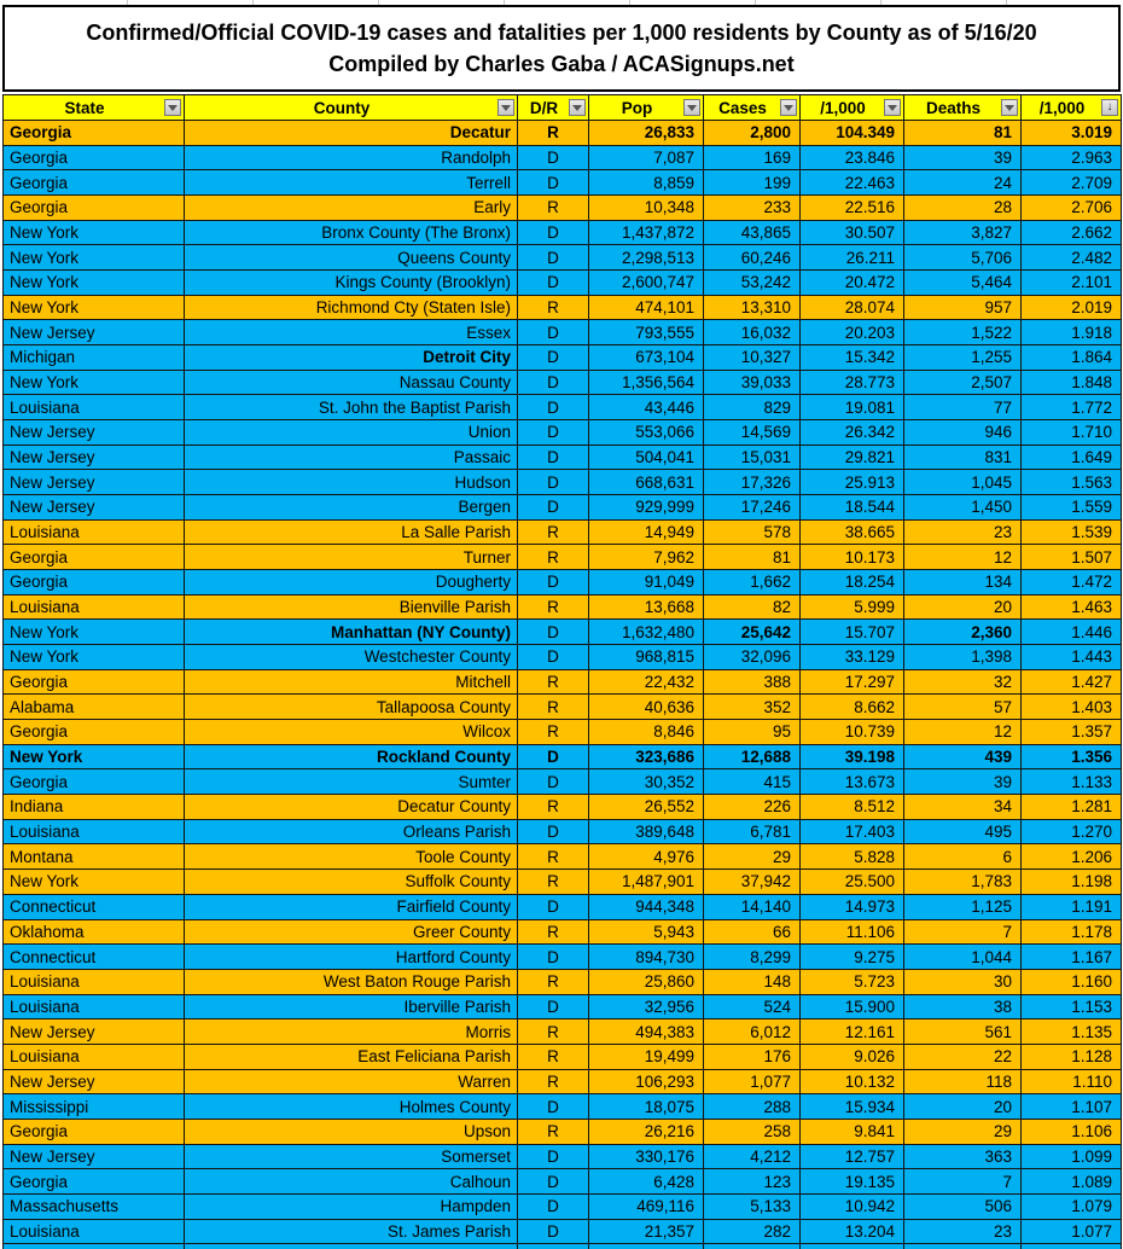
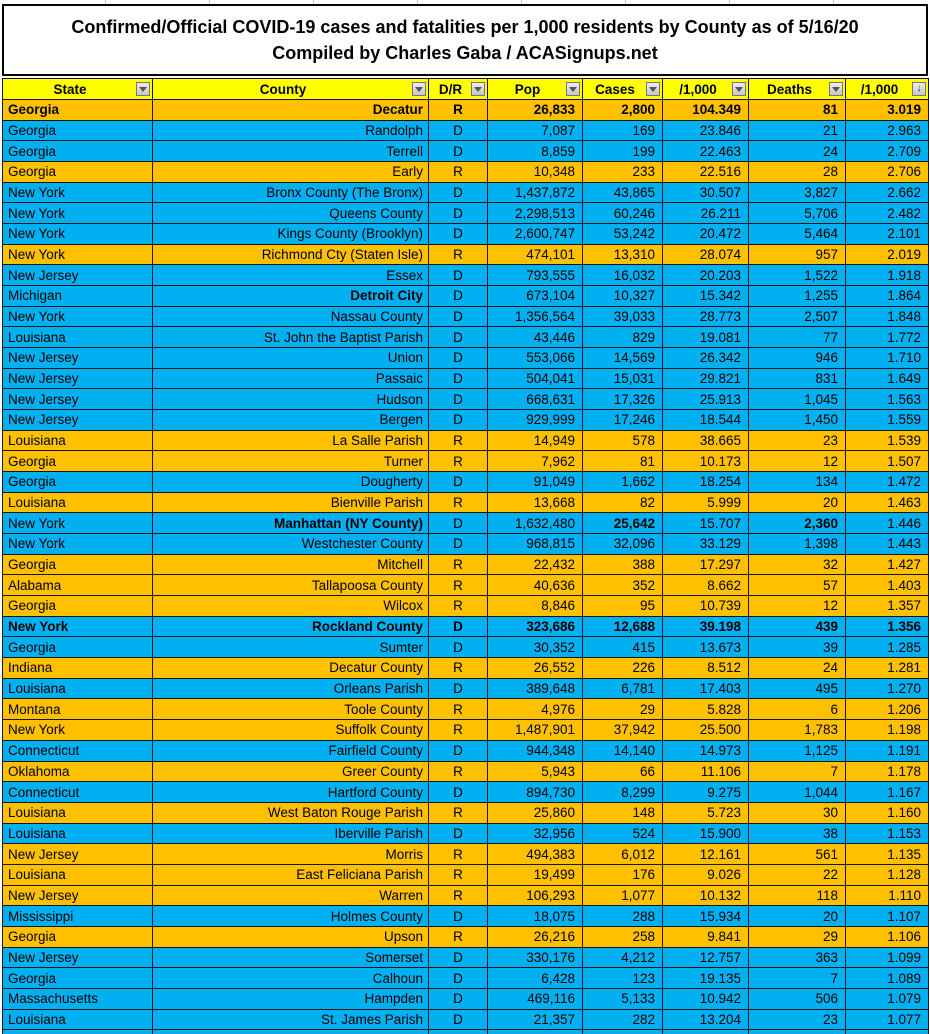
  Confirmed/Official COVID-19 cases and fatalities per 1,000 residents by County as of 5/16/20
  Compiled by Charles Gaba / ACASignups.net
  State	County	D/R	Pop	Cases	/1,000	Deaths	/1,000 ↓
  Georgia	Decatur	R	26,833	2,800	104.349	81	3.019
- Georgia	Randolph	D	7,087	169	23.846	39	2.963
+ Georgia	Randolph	D	7,087	169	23.846	21	2.963
  Georgia	Terrell	D	8,859	199	22.463	24	2.709
  Georgia	Early	R	10,348	233	22.516	28	2.706
  New York	Bronx County (The Bronx)	D	1,437,872	43,865	30.507	3,827	2.662
  New York	Queens County	D	2,298,513	60,246	26.211	5,706	2.482
  New York	Kings County (Brooklyn)	D	2,600,747	53,242	20.472	5,464	2.101
  New York	Richmond Cty (Staten Isle)	R	474,101	13,310	28.074	957	2.019
  New Jersey	Essex	D	793,555	16,032	20.203	1,522	1.918
  Michigan	Detroit City	D	673,104	10,327	15.342	1,255	1.864
  New York	Nassau County	D	1,356,564	39,033	28.773	2,507	1.848
  Louisiana	St. John the Baptist Parish	D	43,446	829	19.081	77	1.772
  New Jersey	Union	D	553,066	14,569	26.342	946	1.710
  New Jersey	Passaic	D	504,041	15,031	29.821	831	1.649
  New Jersey	Hudson	D	668,631	17,326	25.913	1,045	1.563
  New Jersey	Bergen	D	929,999	17,246	18.544	1,450	1.559
  Louisiana	La Salle Parish	R	14,949	578	38.665	23	1.539
  Georgia	Turner	R	7,962	81	10.173	12	1.507
  Georgia	Dougherty	D	91,049	1,662	18.254	134	1.472
  Louisiana	Bienville Parish	R	13,668	82	5.999	20	1.463
  New York	Manhattan (NY County)	D	1,632,480	25,642	15.707	2,360	1.446
  New York	Westchester County	D	968,815	32,096	33.129	1,398	1.443
  Georgia	Mitchell	R	22,432	388	17.297	32	1.427
  Alabama	Tallapoosa County	R	40,636	352	8.662	57	1.403
  Georgia	Wilcox	R	8,846	95	10.739	12	1.357
  New York	Rockland County	D	323,686	12,688	39.198	439	1.356
- Georgia	Sumter	D	30,352	415	13.673	39	1.133
+ Georgia	Sumter	D	30,352	415	13.673	39	1.285
- Indiana	Decatur County	R	26,552	226	8.512	34	1.281
+ Indiana	Decatur County	R	26,552	226	8.512	24	1.281
  Louisiana	Orleans Parish	D	389,648	6,781	17.403	495	1.270
  Montana	Toole County	R	4,976	29	5.828	6	1.206
  New York	Suffolk County	R	1,487,901	37,942	25.500	1,783	1.198
  Connecticut	Fairfield County	D	944,348	14,140	14.973	1,125	1.191
  Oklahoma	Greer County	R	5,943	66	11.106	7	1.178
  Connecticut	Hartford County	D	894,730	8,299	9.275	1,044	1.167
  Louisiana	West Baton Rouge Parish	R	25,860	148	5.723	30	1.160
  Louisiana	Iberville Parish	D	32,956	524	15.900	38	1.153
  New Jersey	Morris	R	494,383	6,012	12.161	561	1.135
  Louisiana	East Feliciana Parish	R	19,499	176	9.026	22	1.128
  New Jersey	Warren	R	106,293	1,077	10.132	118	1.110
  Mississippi	Holmes County	D	18,075	288	15.934	20	1.107
  Georgia	Upson	R	26,216	258	9.841	29	1.106
  New Jersey	Somerset	D	330,176	4,212	12.757	363	1.099
  Georgia	Calhoun	D	6,428	123	19.135	7	1.089
  Massachusetts	Hampden	D	469,116	5,133	10.942	506	1.079
  Louisiana	St. James Parish	D	21,357	282	13.204	23	1.077
